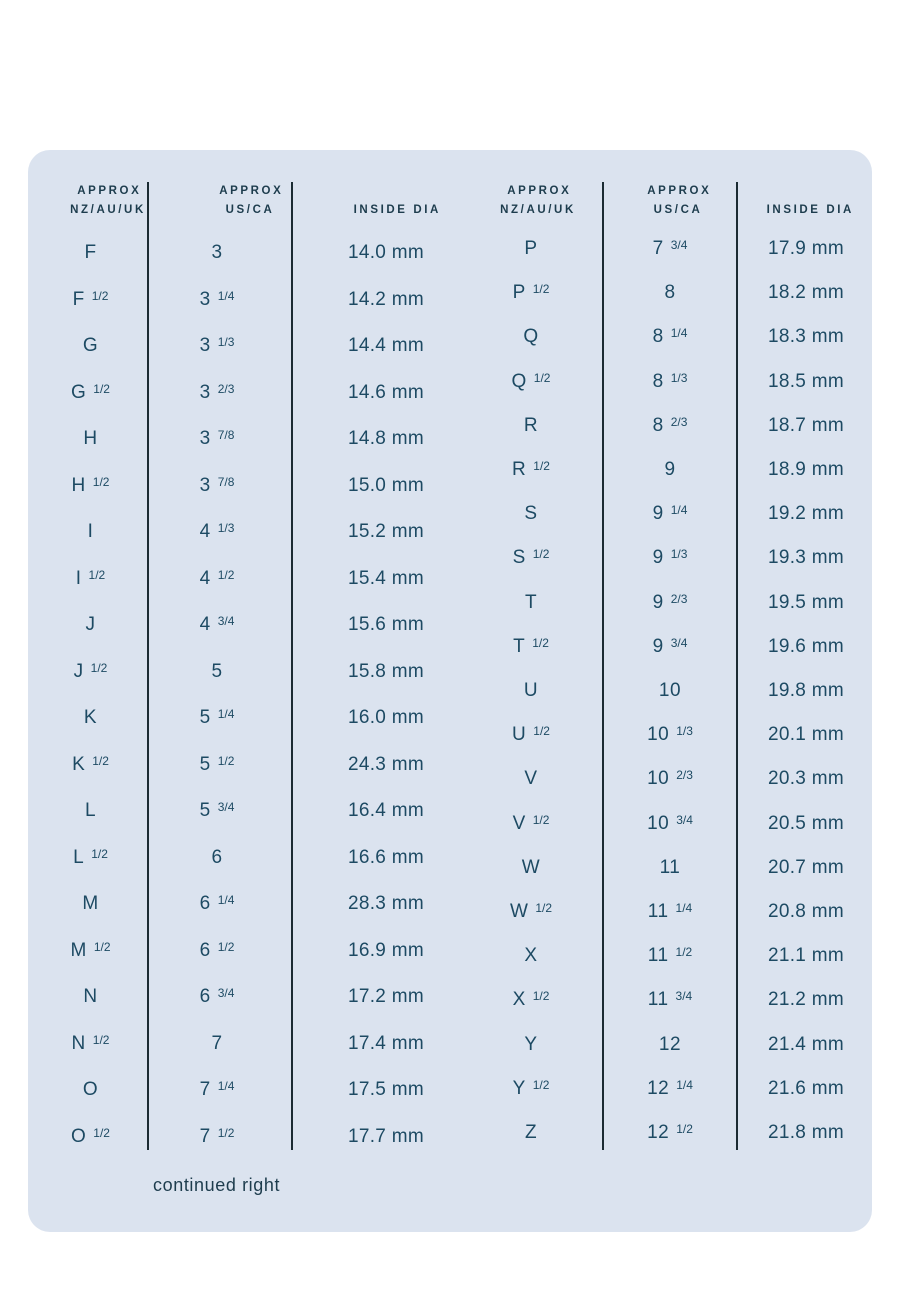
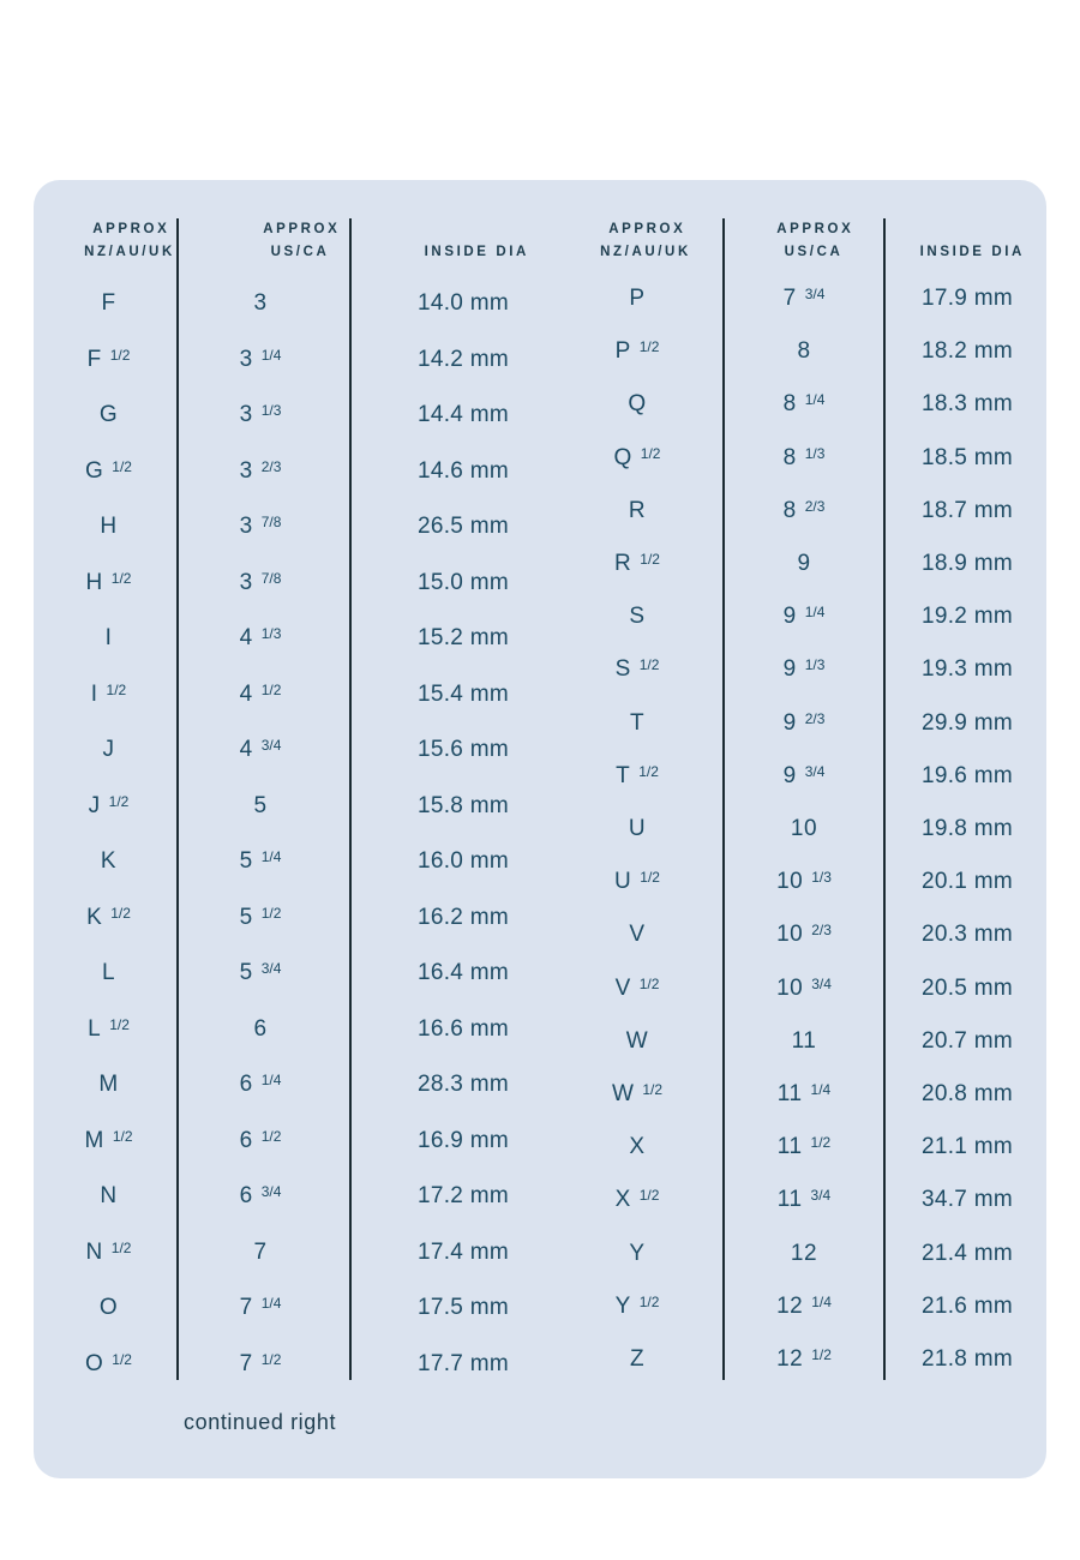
  APPROX
  NZ/AU/UK
  APPROX
  US/CA
  INSIDE DIA
  F
  3
  14.0 mm
  F 1/2
  3 1/4
  14.2 mm
  G
  3 1/3
  14.4 mm
  G 1/2
  3 2/3
  14.6 mm
  H
  3 7/8
- 14.8 mm
+ 26.5 mm
  H 1/2
  3 7/8
  15.0 mm
  I
  4 1/3
  15.2 mm
  I 1/2
  4 1/2
  15.4 mm
  J
  4 3/4
  15.6 mm
  J 1/2
  5
  15.8 mm
  K
  5 1/4
  16.0 mm
  K 1/2
  5 1/2
- 24.3 mm
+ 16.2 mm
  L
  5 3/4
  16.4 mm
  L 1/2
  6
  16.6 mm
  M
  6 1/4
  28.3 mm
  M 1/2
  6 1/2
  16.9 mm
  N
  6 3/4
  17.2 mm
  N 1/2
  7
  17.4 mm
  O
  7 1/4
  17.5 mm
  O 1/2
  7 1/2
  17.7 mm
  continued right
  APPROX
  NZ/AU/UK
  APPROX
  US/CA
  INSIDE DIA
  P
  7 3/4
  17.9 mm
  P 1/2
  8
  18.2 mm
  Q
  8 1/4
  18.3 mm
  Q 1/2
  8 1/3
  18.5 mm
  R
  8 2/3
  18.7 mm
  R 1/2
  9
  18.9 mm
  S
  9 1/4
  19.2 mm
  S 1/2
  9 1/3
  19.3 mm
  T
  9 2/3
- 19.5 mm
+ 29.9 mm
  T 1/2
  9 3/4
  19.6 mm
  U
  10
  19.8 mm
  U 1/2
  10 1/3
  20.1 mm
  V
  10 2/3
  20.3 mm
  V 1/2
  10 3/4
  20.5 mm
  W
  11
  20.7 mm
  W 1/2
  11 1/4
  20.8 mm
  X
  11 1/2
  21.1 mm
  X 1/2
  11 3/4
- 21.2 mm
+ 34.7 mm
  Y
  12
  21.4 mm
  Y 1/2
  12 1/4
  21.6 mm
  Z
  12 1/2
  21.8 mm
